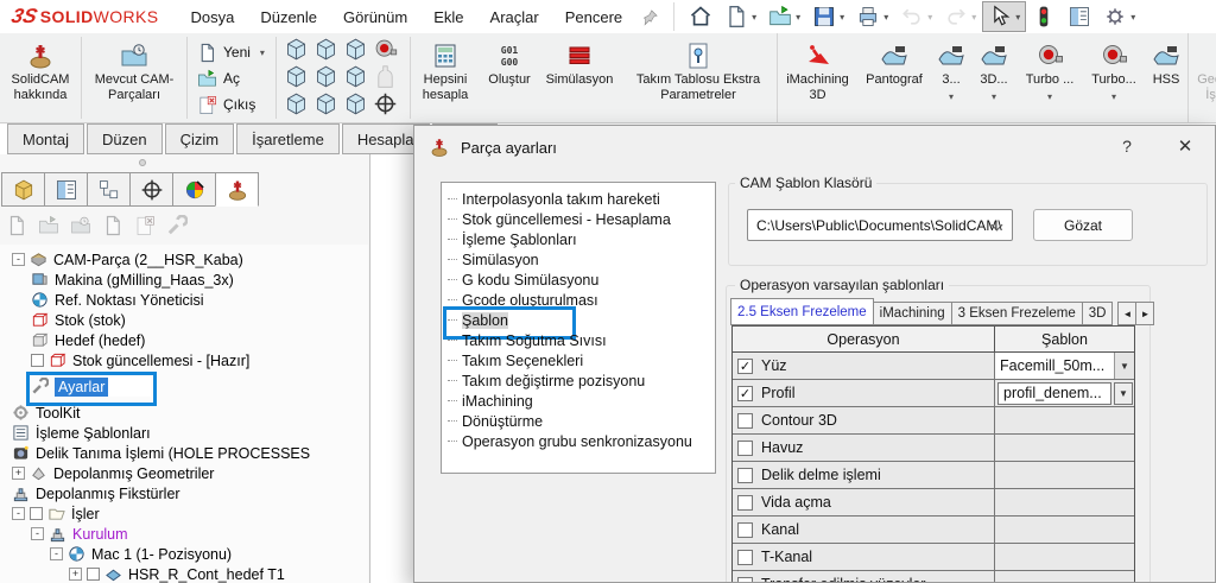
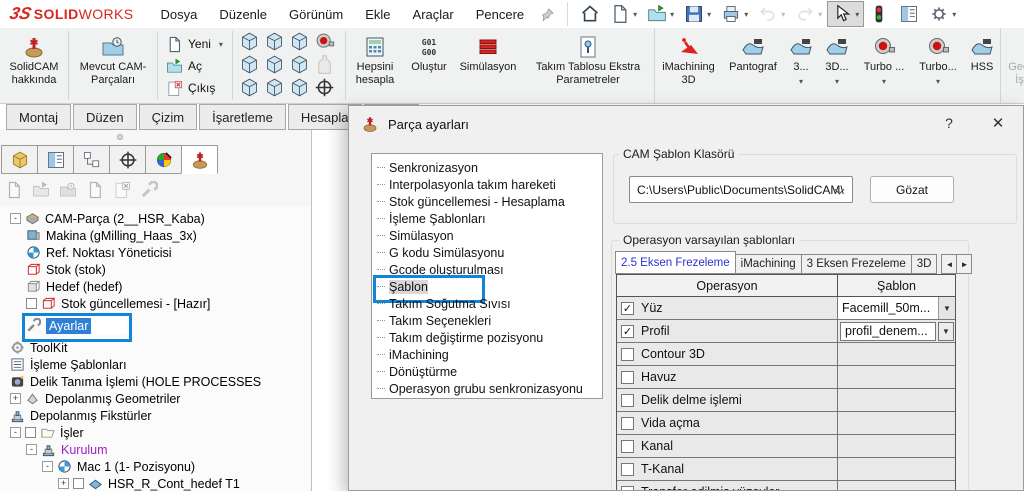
  SOLID
  WORKS
  Dosya
  Düzenle
  Görünüm
  Ekle
  Araçlar
  Pencere
  ▾
  ▾
  ▾
  ▾
  ▾
  ▾
  ▾
  ▾
  SolidCAM hakkında
  Mevcut CAM-Parçaları
  Yeni
  ▾
  Aç
  Çıkış
  Hepsini hesapla
  Oluştur
  Simülasyon
  Takım Tablosu Ekstra Parametreler
  iMachining 3D
  Pantograf
  3...
  ▾
  3D...
  ▾
  Turbo ...
  ▾
  Turbo...
  ▾
  HSS
  Montaj
  Düzen
  Çizim
  İşaretleme
  Hesapla
  -
  CAM-Parça (2__HSR_Kaba)
  Makina (gMilling_Haas_3x)
  Ref. Noktası Yöneticisi
  Stok (stok)
  Hedef (hedef)
  Stok güncellemesi - [Hazır]
  Ayarlar
  ToolKit
  İşleme Şablonları
  Delik Tanıma İşlemi (HOLE PROCESSES
  +
  Depolanmış Geometriler
  Depolanmış Fikstürler
  -
  İşler
  -
  Kurulum
  -
  Mac 1 (1- Pozisyonu)
  +
  HSR_R_Cont_hedef T1
  Parça ayarları
  ?
  ✕
+ Senkronizasyon
  Interpolasyonla takım hareketi
  Stok güncellemesi - Hesaplama
  İşleme Şablonları
  Simülasyon
  G kodu Simülasyonu
  Gcode oluşturulması
  Şablon
  Takım Soğutma Sıvısı
  Takım Seçenekleri
  Takım değiştirme pozisyonu
  iMachining
  Dönüştürme
  Operasyon grubu senkronizasyonu
  CAM Şablon Klasörü
  C:\Users\Public\Documents\SolidCAM\
  Gözat
  Operasyon varsayılan şablonları
  2.5 Eksen Frezeleme
  iMachining
  3 Eksen Frezeleme
  3D
  ◄
  ►
  Operasyon
  Şablon
  Yüz
  Facemill_50m...
  Profil
  profil_denem...
  Contour 3D
  Havuz
  Delik delme işlemi
  Vida açma
  Kanal
  T-Kanal
